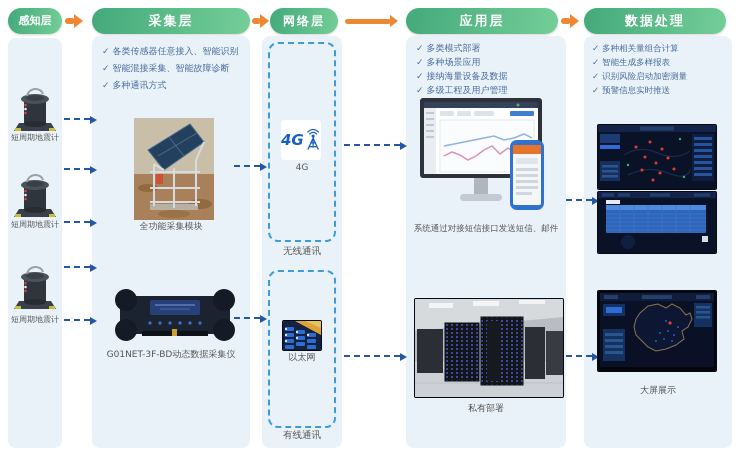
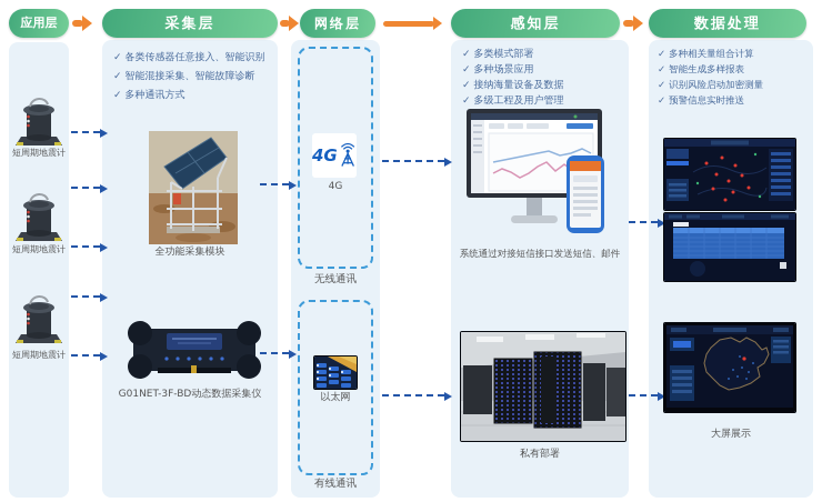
- 感知层
+ 应用层
  采集层
  网络层
- 应用层
+ 感知层
  数据处理
  短周期地震计
  短周期地震计
  短周期地震计
  ✓
  各类传感器任意接入、智能识别
  ✓
  智能混接采集、智能故障诊断
  ✓
  多种通讯方式
  全功能采集模块
  G01NET-3F-BD动态数据采集仪
  4G
  4G
  无线通讯
  以太网
  有线通讯
  ✓
  多类模式部署
  ✓
  多种场景应用
  ✓
  接纳海量设备及数据
  ✓
  多级工程及用户管理
  系统通过对接短信接口发送短信、邮件
  私有部署
  ✓
  多种相关量组合计算
  ✓
  智能生成多样报表
  ✓
  识别风险启动加密测量
  ✓
  预警信息实时推送
  大屏展示
